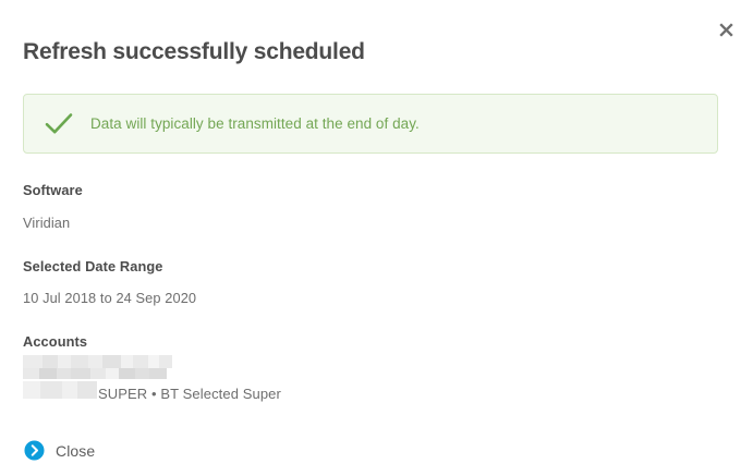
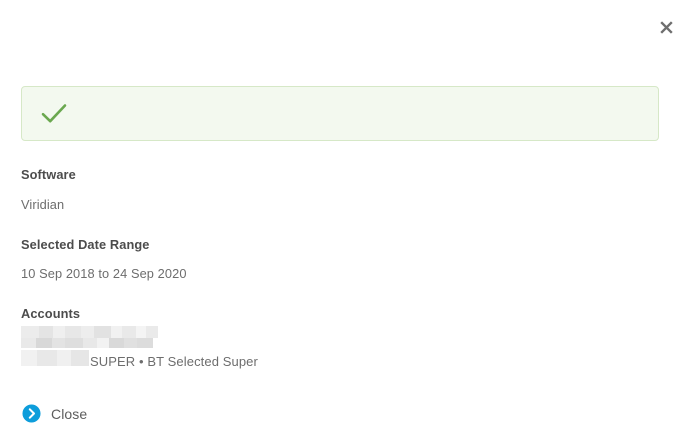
- Refresh successfully scheduled
- Data will typically be transmitted at the end of day.
  Software
  Viridian
  Selected Date Range
- 10 Jul 2018 to 24 Sep 2020
+ 10 Sep 2018 to 24 Sep 2020
  Accounts
  SUPER • BT Selected Super
  Close
